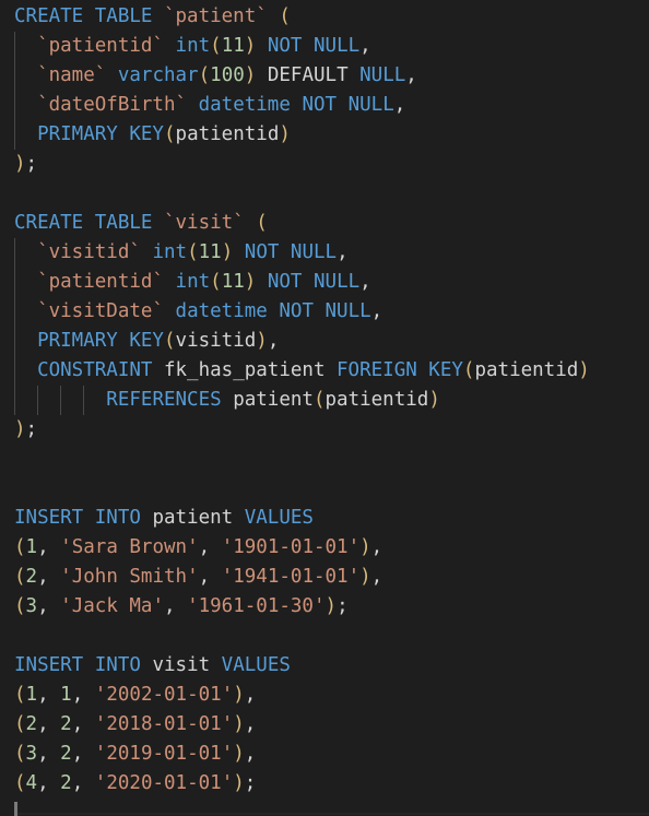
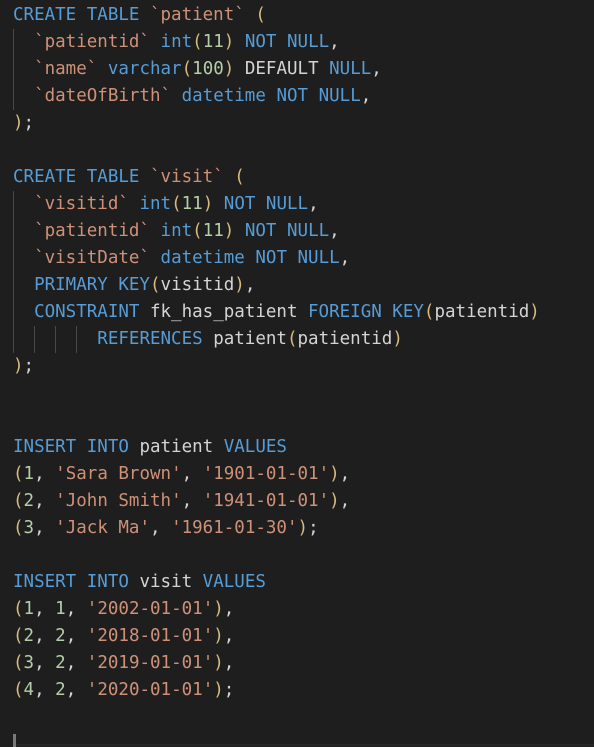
  CREATE TABLE `patient` (
  `patientid` int(11) NOT NULL,
  `name` varchar(100) DEFAULT NULL,
  `dateOfBirth` datetime NOT NULL,
- PRIMARY KEY(patientid)
  );
  CREATE TABLE `visit` (
  `visitid` int(11) NOT NULL,
  `patientid` int(11) NOT NULL,
  `visitDate` datetime NOT NULL,
  PRIMARY KEY(visitid),
  CONSTRAINT fk_has_patient FOREIGN KEY(patientid)
  REFERENCES patient(patientid)
  );
  INSERT INTO patient VALUES
  (1, 'Sara Brown', '1901-01-01'),
  (2, 'John Smith', '1941-01-01'),
  (3, 'Jack Ma', '1961-01-30');
  INSERT INTO visit VALUES
  (1, 1, '2002-01-01'),
  (2, 2, '2018-01-01'),
  (3, 2, '2019-01-01'),
  (4, 2, '2020-01-01');
